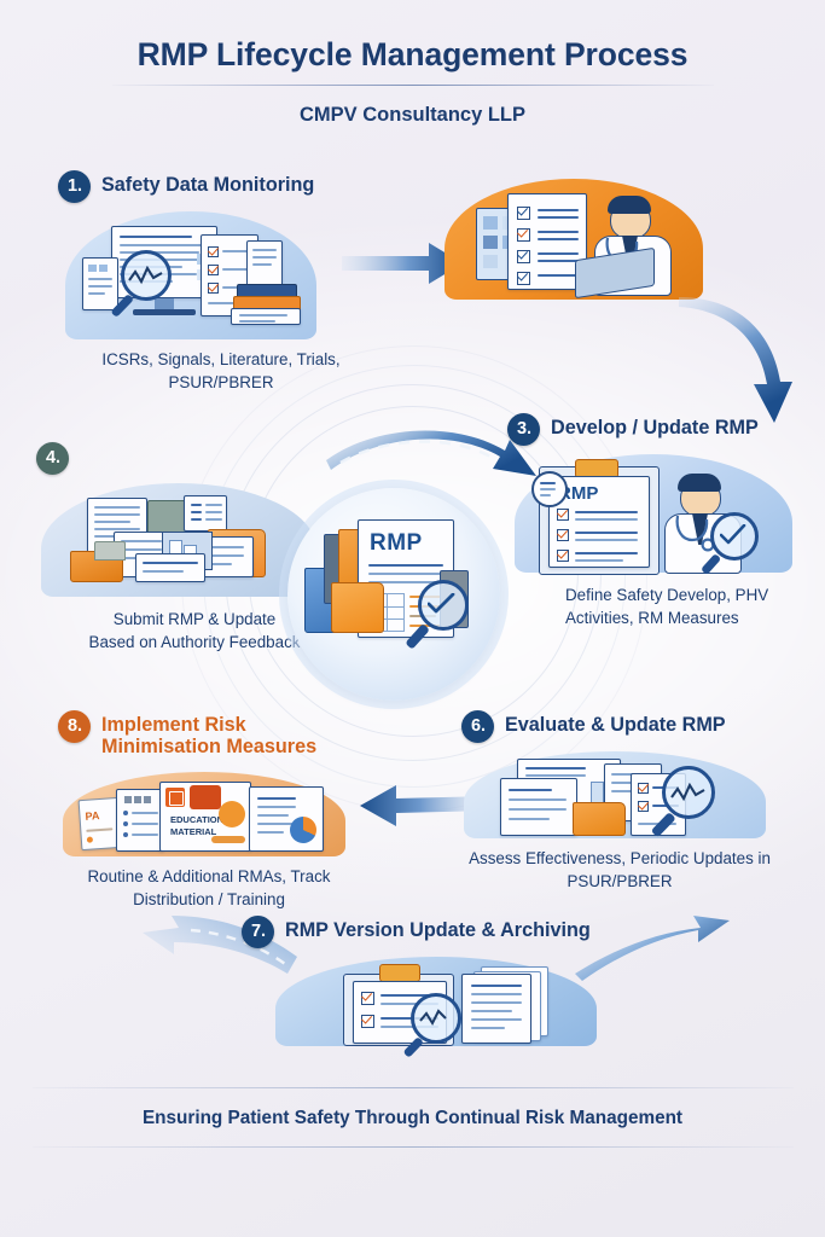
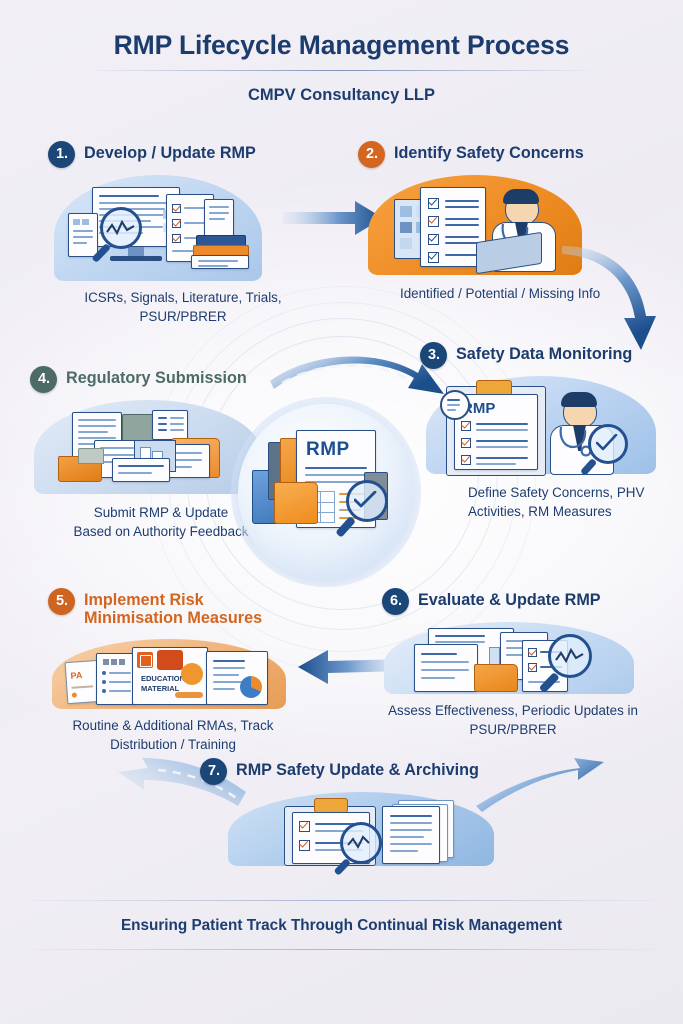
  RMP Lifecycle Management Process
  CMPV Consultancy LLP
  1.
- Safety Data Monitoring
+ Develop / Update RMP
  ICSRs, Signals, Literature, Trials,
  PSUR/PBRER
+ 2.
+ Identify Safety Concerns
+ Identified / Potential / Missing Info
  3.
- Develop / Update RMP
+ Safety Data Monitoring
- Define Safety Develop, PHV Activities, RM Measures
+ Define Safety Concerns, PHV Activities, RM Measures
  4.
+ Regulatory Submission
  Submit RMP & Update
  Based on Authority Feedback
  RMP
- 8.
+ 5.
  Implement Risk
  Minimisation Measures
  EDUCATIO
  MATERIAL
  Routine & Additional RMAs, Track Distribution / Training
  6.
  Evaluate & Update RMP
  Assess Effectiveness, Periodic Updates in PSUR/PBRER
  7.
- RMP Version Update & Archiving
+ RMP Safety Update & Archiving
- Ensuring Patient Safety Through Continual Risk Management
+ Ensuring Patient Track Through Continual Risk Management
